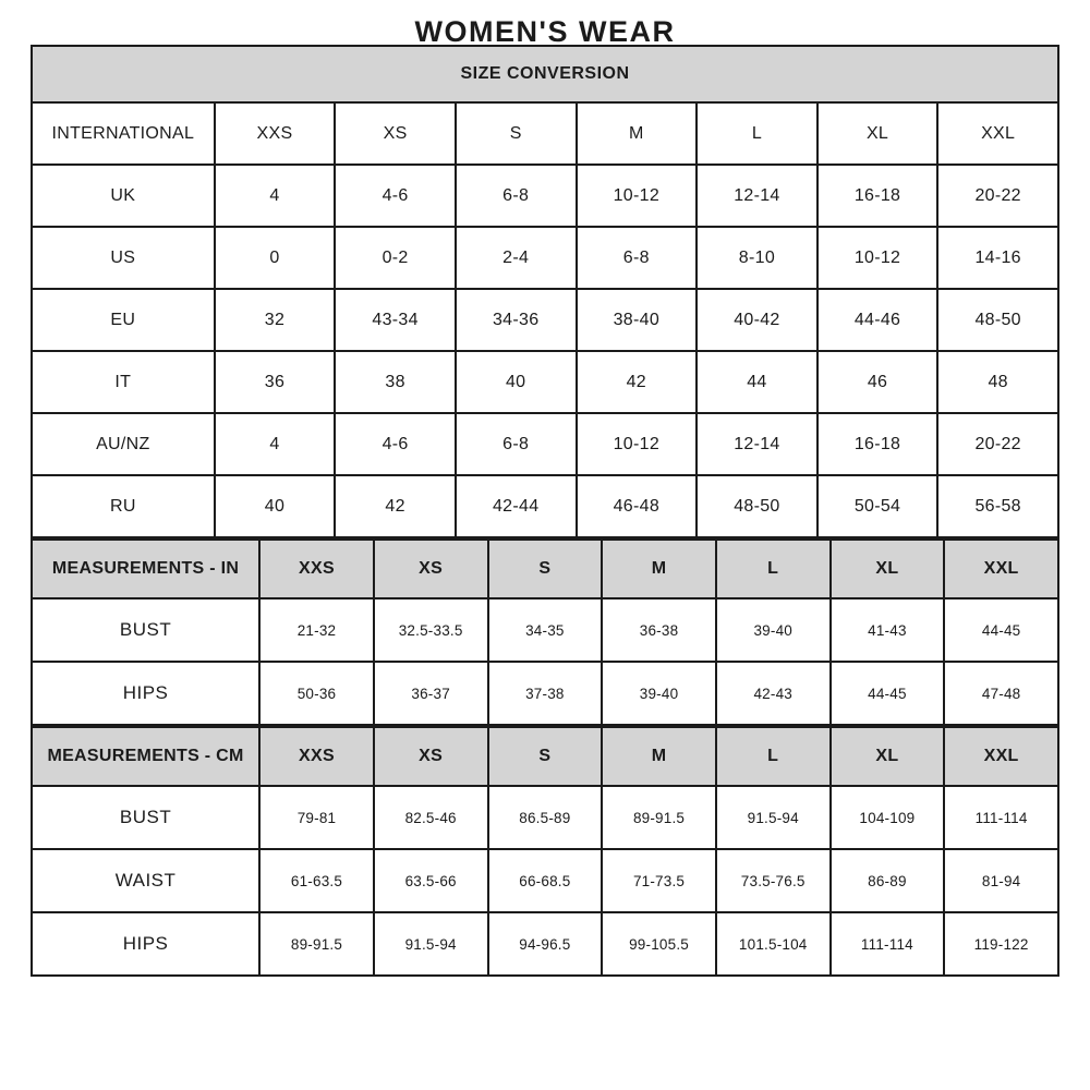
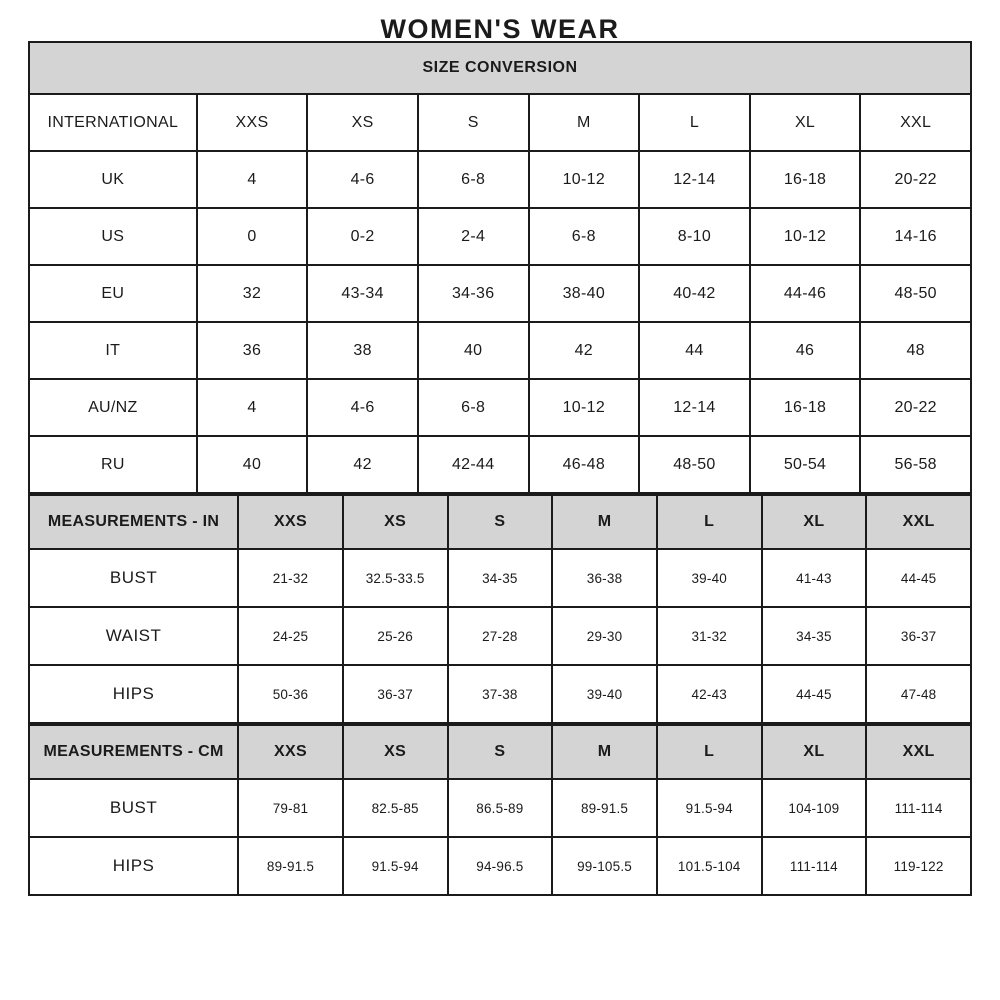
  WOMEN'S WEAR
  SIZE CONVERSION
  INTERNATIONAL	XXS	XS	S	M	L	XL	XXL
  UK	4	4-6	6-8	10-12	12-14	16-18	20-22
  US	0	0-2	2-4	6-8	8-10	10-12	14-16
  EU	32	43-34	34-36	38-40	40-42	44-46	48-50
  IT	36	38	40	42	44	46	48
  AU/NZ	4	4-6	6-8	10-12	12-14	16-18	20-22
  RU	40	42	42-44	46-48	48-50	50-54	56-58
  MEASUREMENTS - IN	XXS	XS	S	M	L	XL	XXL
  BUST	21-32	32.5-33.5	34-35	36-38	39-40	41-43	44-45
+ WAIST	24-25	25-26	27-28	29-30	31-32	34-35	36-37
  HIPS	50-36	36-37	37-38	39-40	42-43	44-45	47-48
  MEASUREMENTS - CM	XXS	XS	S	M	L	XL	XXL
- BUST	79-81	82.5-46	86.5-89	89-91.5	91.5-94	104-109	111-114
+ BUST	79-81	82.5-85	86.5-89	89-91.5	91.5-94	104-109	111-114
- WAIST	61-63.5	63.5-66	66-68.5	71-73.5	73.5-76.5	86-89	81-94
  HIPS	89-91.5	91.5-94	94-96.5	99-105.5	101.5-104	111-114	119-122
